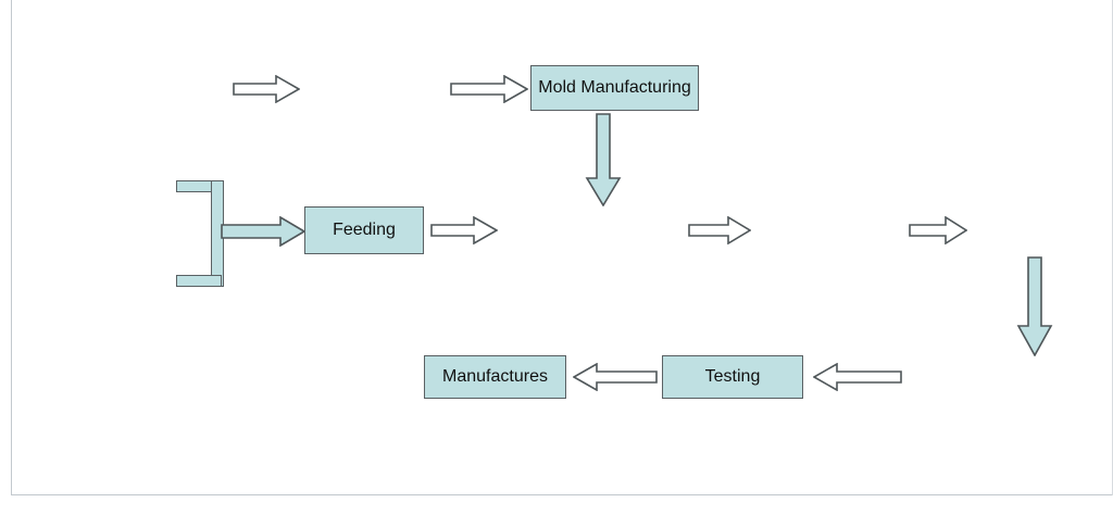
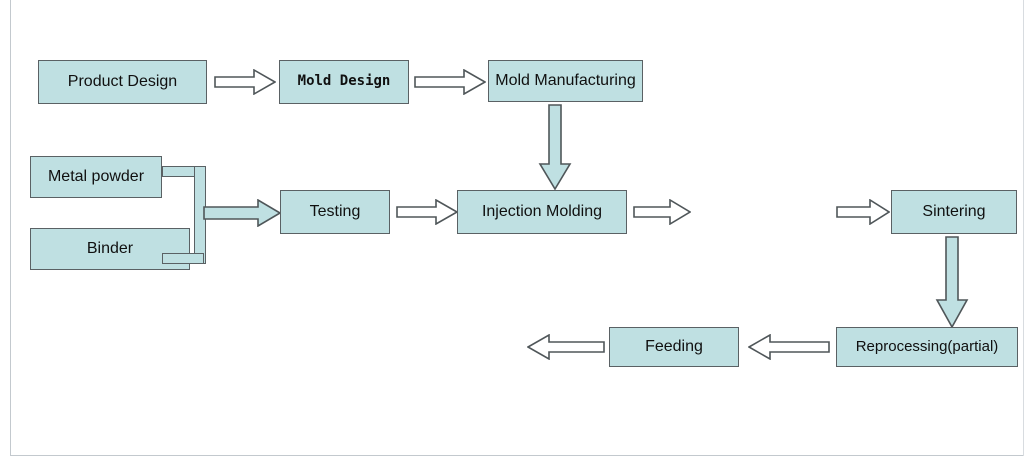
+ Product Design
+ Mold Design
  Mold Manufacturing
+ Metal powder
+ Binder
- Feeding
+ Testing
+ Injection Molding
+ Sintering
+ Reprocessing(partial)
- Testing
+ Feeding
- Manufactures
